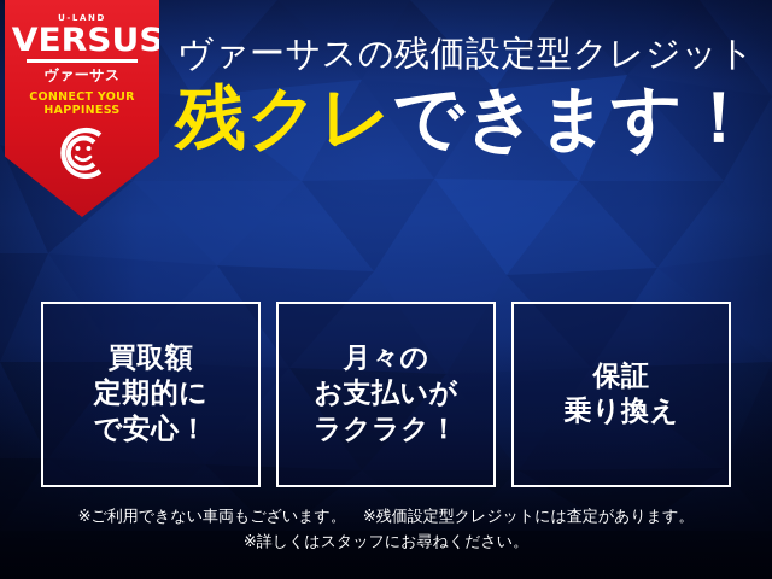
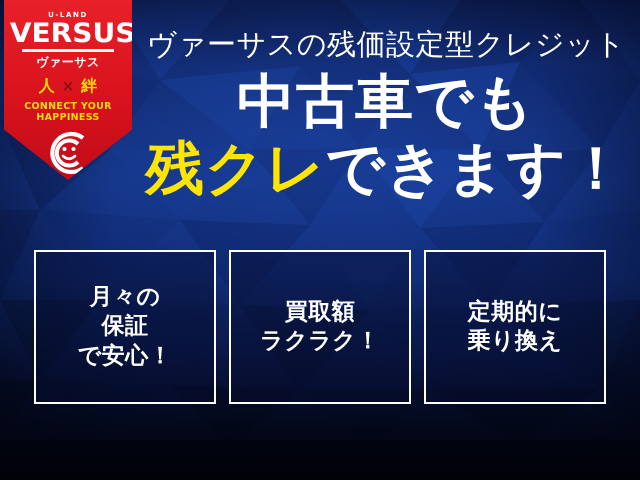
  U-LAND
  VERSUS
  ヴァーサス
+ 人
+ ×
+ 絆
  CONNECT YOUR
  HAPPINESS
  ヴァーサスの残価設定型クレジット
+ 中古車でも
  残クレできます！
- 買取額
+ 月々の
- 定期的に
+ 保証
  で安心！
- 月々の
+ 買取額
- お支払いが
  ラクラク！
- 保証
+ 定期的に
  乗り換え
- ※ご利用できない車両もございます。 ※残価設定型クレジットには査定があります。
- ※詳しくはスタッフにお尋ねください。
